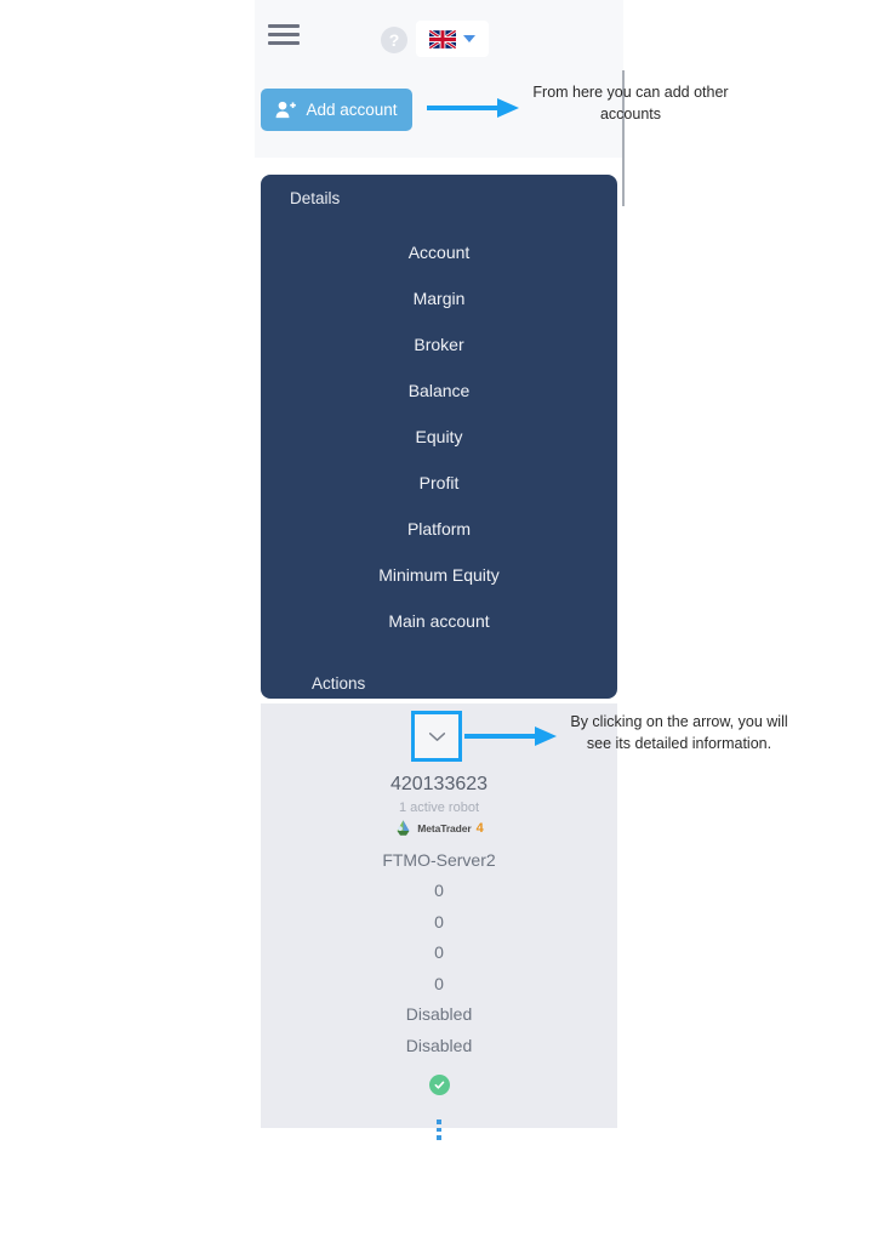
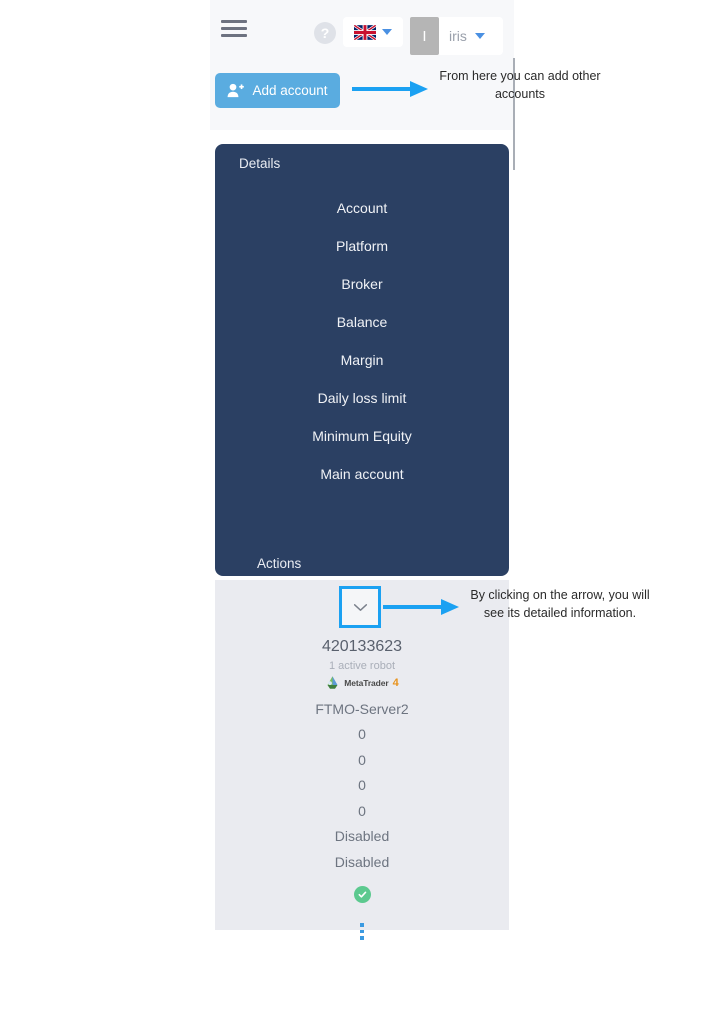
  ?
+ I
+ iris
  Add account
  Details
  Account
- Margin
+ Platform
  Broker
  Balance
- Equity
- Profit
- Platform
+ Margin
+ Daily loss limit
  Minimum Equity
  Main account
  Actions
  420133623
  1 active robot
  MetaTrader
  4
  FTMO-Server2
  0
  0
  0
  0
  Disabled
  Disabled
  From here you can add other accounts
  By clicking on the arrow, you will see its detailed information.
